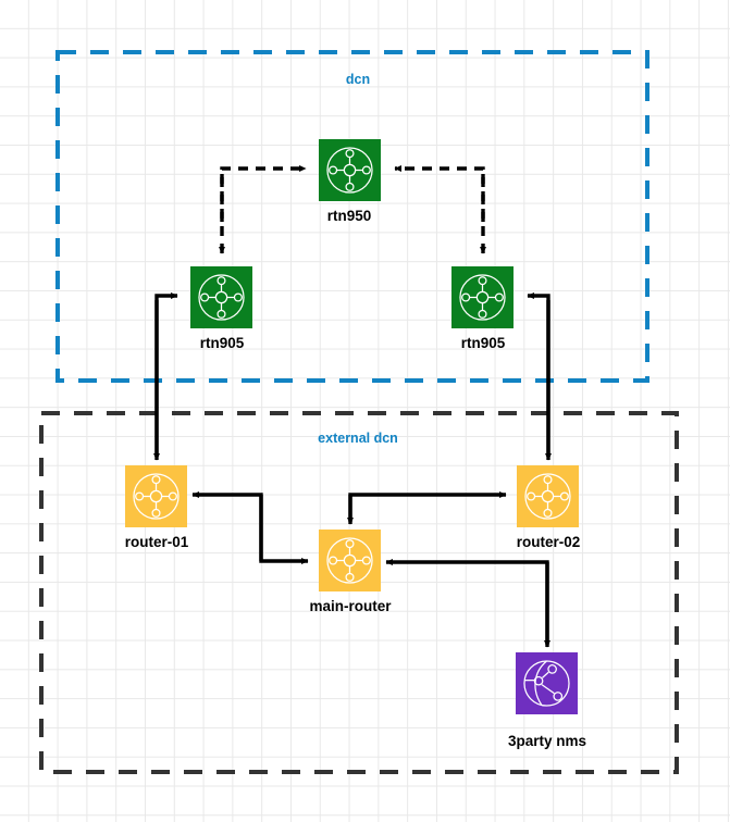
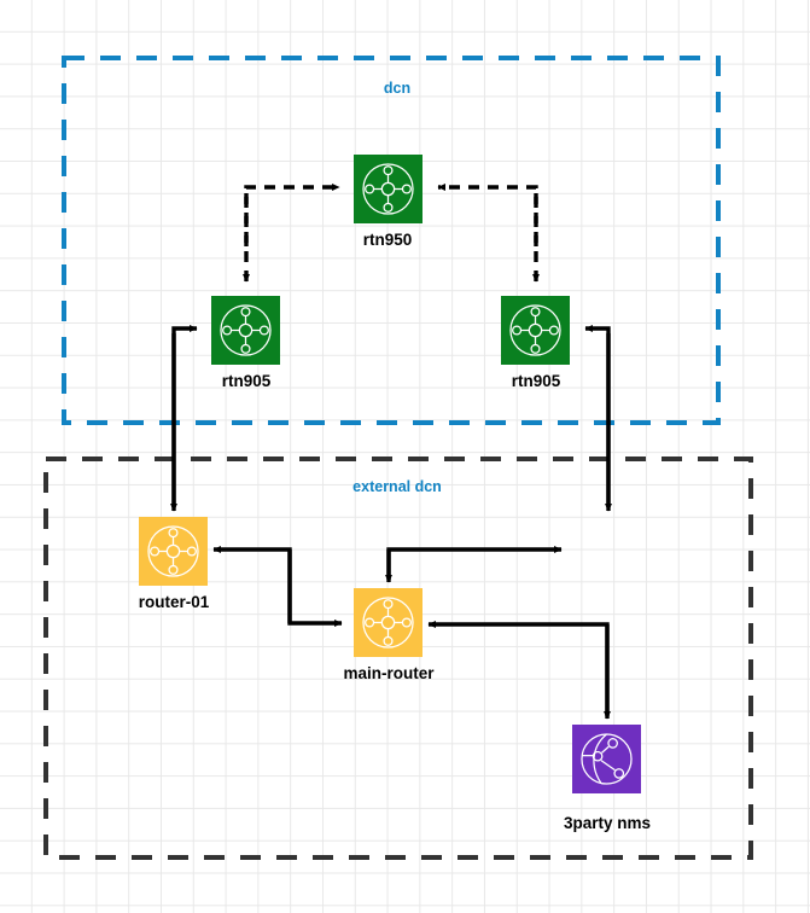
  dcn
  external dcn
  rtn950
  rtn905
  rtn905
  router-01
- router-02
  main-router
  3party nms
